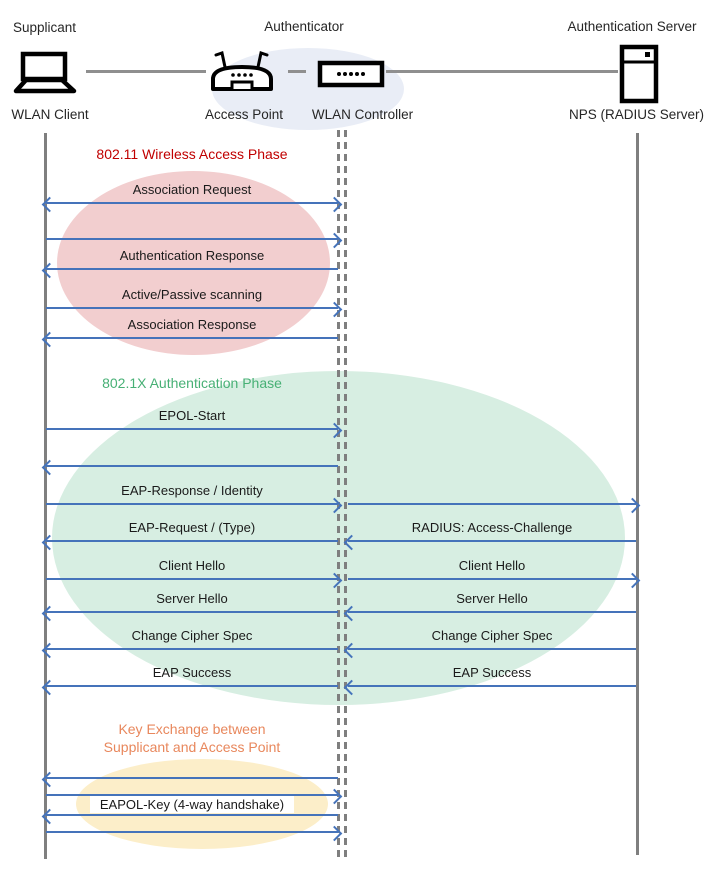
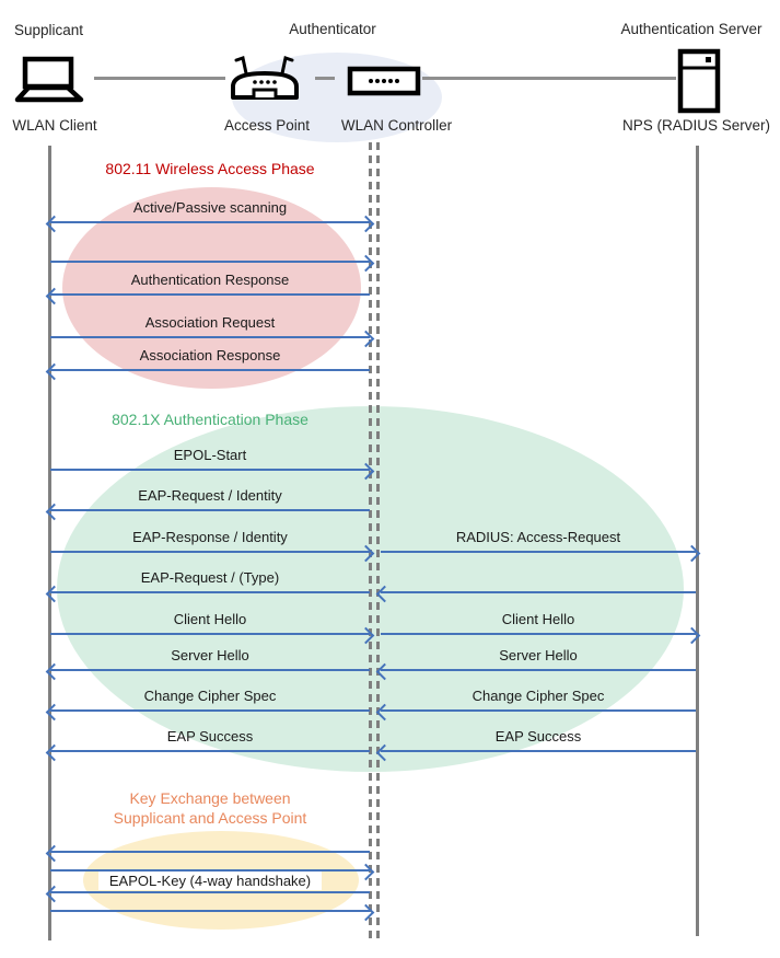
  Supplicant
  Authenticator
  Authentication Server
  WLAN Client
  Access Point
  WLAN Controller
  NPS (RADIUS Server)
  802.11 Wireless Access Phase
- Association Request
+ Active/Passive scanning
  Authentication Response
- Active/Passive scanning
+ Association Request
  Association Response
  802.1X Authentication Phase
  EPOL-Start
+ EAP-Request / Identity
  EAP-Response / Identity
+ RADIUS: Access-Request
  EAP-Request / (Type)
- RADIUS: Access-Challenge
  Client Hello
  Client Hello
  Server Hello
  Server Hello
  Change Cipher Spec
  Change Cipher Spec
  EAP Success
  EAP Success
  Key Exchange between
  Supplicant and Access Point
  EAPOL-Key (4-way handshake)
